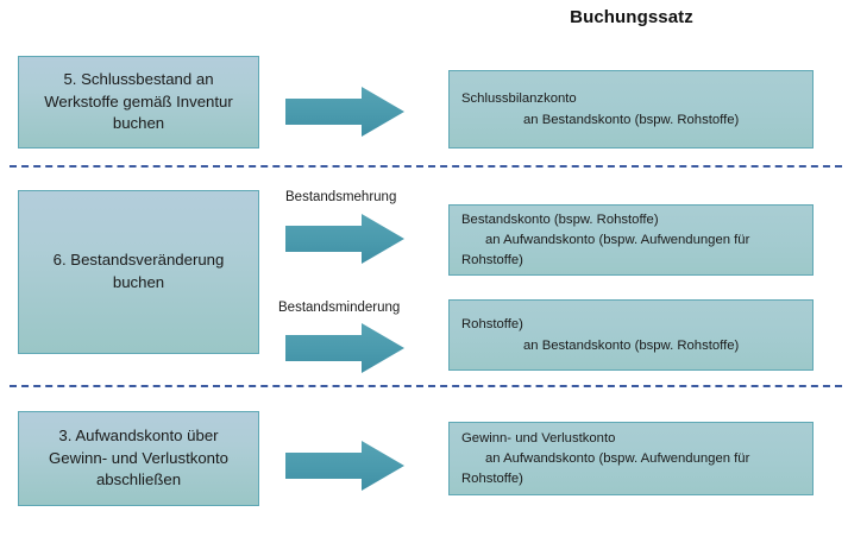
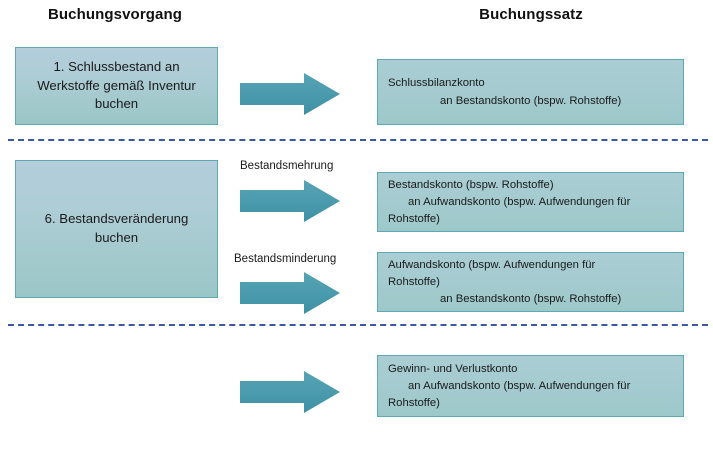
+ Buchungsvorgang
  Buchungssatz
- 5. Schlussbestand an Werkstoffe gemäß Inventur buchen
+ 1. Schlussbestand an Werkstoffe gemäß Inventur buchen
  Schlussbilanzkonto
  an Bestandskonto (bspw. Rohstoffe)
  6. Bestandsveränderung buchen
  Bestandsmehrung
  Bestandskonto (bspw. Rohstoffe)
  an Aufwandskonto (bspw. Aufwendungen für
  Rohstoffe)
  Bestandsminderung
+ Aufwandskonto (bspw. Aufwendungen für
  Rohstoffe)
  an Bestandskonto (bspw. Rohstoffe)
- 3. Aufwandskonto über Gewinn- und Verlustkonto abschließen
  Gewinn- und Verlustkonto
  an Aufwandskonto (bspw. Aufwendungen für
  Rohstoffe)
